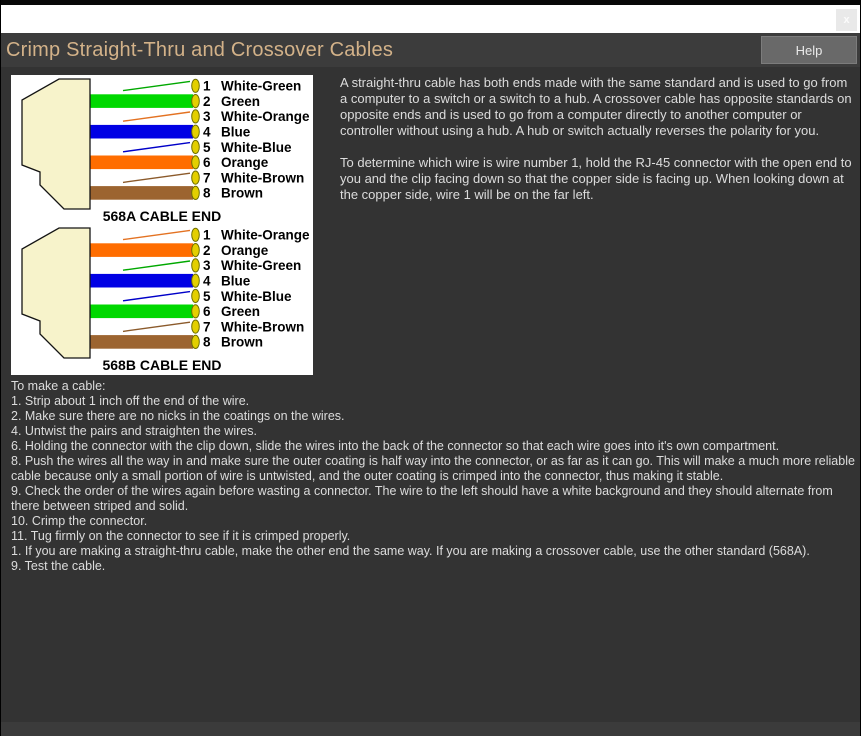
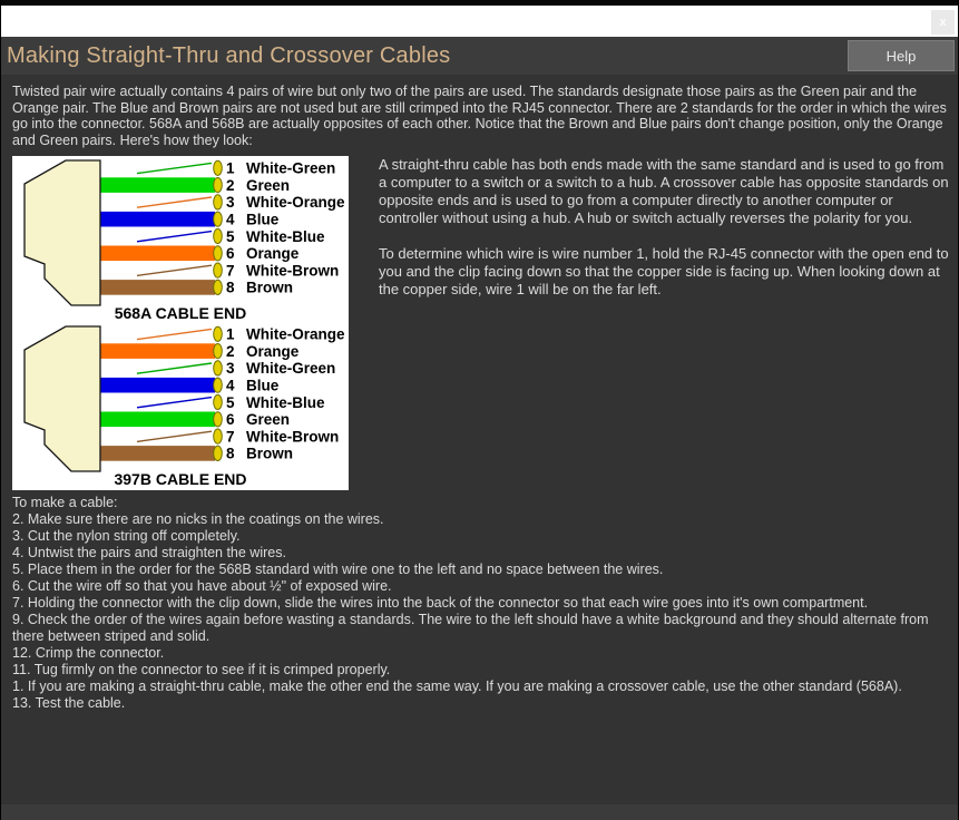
- Crimp Straight-Thru and Crossover Cables
+ Making Straight-Thru and Crossover Cables
  Help
+ Twisted pair wire actually contains 4 pairs of wire but only two of the pairs are used. The standards designate those pairs as the Green pair and the Orange pair. The Blue and Brown pairs are not used but are still crimped into the RJ45 connector. There are 2 standards for the order in which the wires go into the connector. 568A and 568B are actually opposites of each other. Notice that the Brown and Blue pairs don't change position, only the Orange and Green pairs. Here's how they look:
  1
  White-Green
  2
  Green
  3
  White-Orange
  4
  Blue
  5
  White-Blue
  6
  Orange
  7
  White-Brown
  8
  Brown
  568A CABLE END
  1
  White-Orange
  2
  Orange
  3
  White-Green
  4
  Blue
  5
  White-Blue
  6
  Green
  7
  White-Brown
  8
  Brown
- 568B CABLE END
+ 397B CABLE END
  A straight-thru cable has both ends made with the same standard and is used to go from a computer to a switch or a switch to a hub. A crossover cable has opposite standards on opposite ends and is used to go from a computer directly to another computer or controller without using a hub. A hub or switch actually reverses the polarity for you.
  To determine which wire is wire number 1, hold the RJ-45 connector with the open end to you and the clip facing down so that the copper side is facing up. When looking down at the copper side, wire 1 will be on the far left.
  To make a cable:
- 1. Strip about 1 inch off the end of the wire.
  2. Make sure there are no nicks in the coatings on the wires.
+ 3. Cut the nylon string off completely.
  4. Untwist the pairs and straighten the wires.
+ 5. Place them in the order for the 568B standard with wire one to the left and no space between the wires.
+ 6. Cut the wire off so that you have about ½" of exposed wire.
- 6. Holding the connector with the clip down, slide the wires into the back of the connector so that each wire goes into it's own compartment.
+ 7. Holding the connector with the clip down, slide the wires into the back of the connector so that each wire goes into it's own compartment.
- 8. Push the wires all the way in and make sure the outer coating is half way into the connector, or as far as it can go. This will make a much more reliable cable because only a small portion of wire is untwisted, and the outer coating is crimped into the connector, thus making it stable.
- 9. Check the order of the wires again before wasting a connector. The wire to the left should have a white background and they should alternate from there between striped and solid.
+ 9. Check the order of the wires again before wasting a standards. The wire to the left should have a white background and they should alternate from there between striped and solid.
- 10. Crimp the connector.
+ 12. Crimp the connector.
  11. Tug firmly on the connector to see if it is crimped properly.
  1. If you are making a straight-thru cable, make the other end the same way. If you are making a crossover cable, use the other standard (568A).
- 9. Test the cable.
+ 13. Test the cable.
